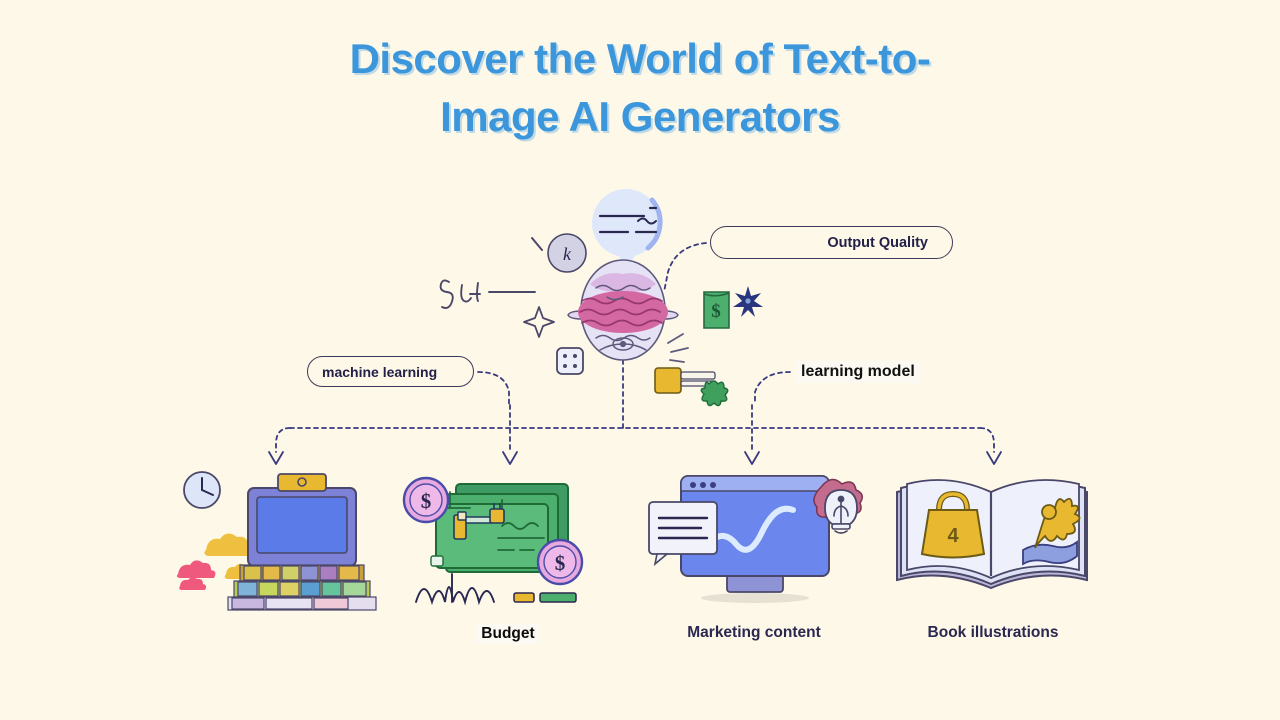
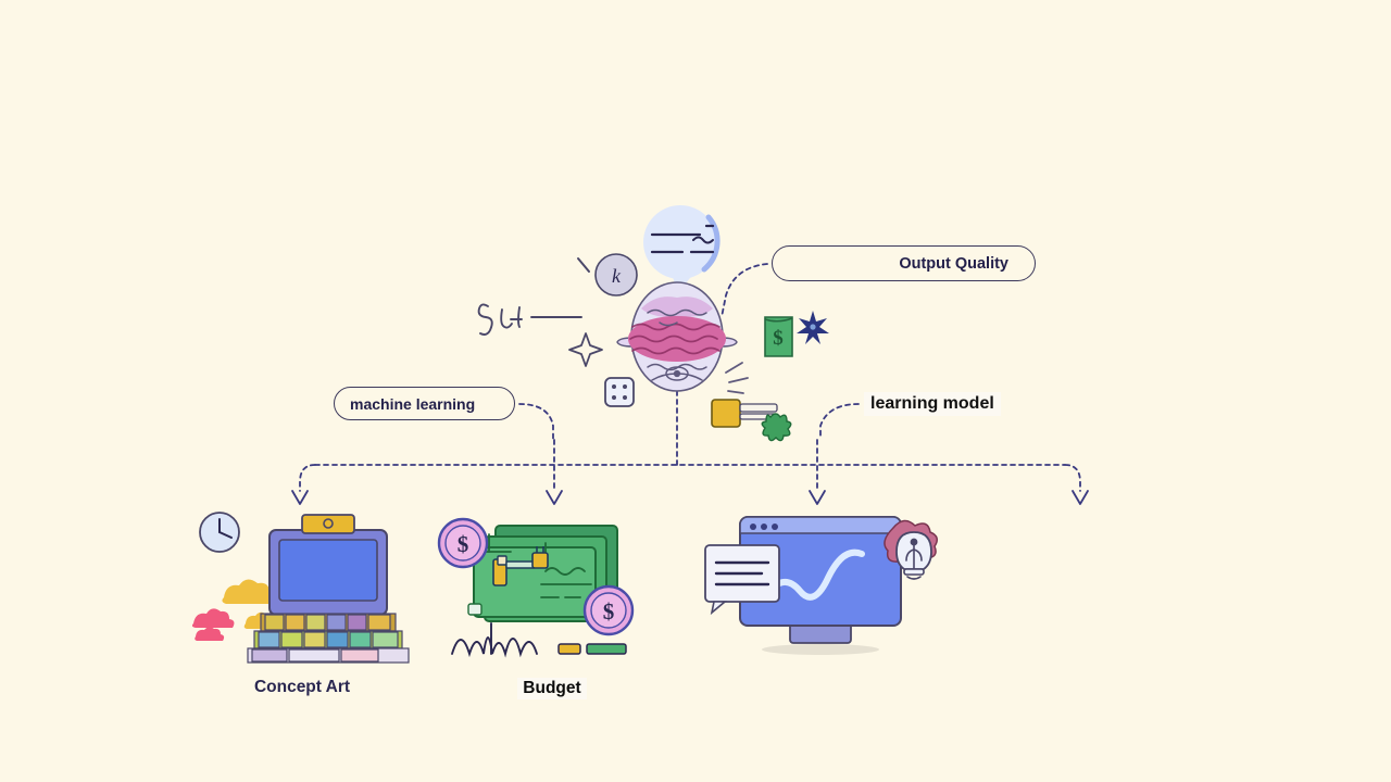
- Discover the World of Text-to-
- Image AI Generators
  k
  $
  Output Quality
  machine learning
  learning model
+ Concept Art
  $
  $
  Budget
- Marketing content
- 4
- Book illustrations
